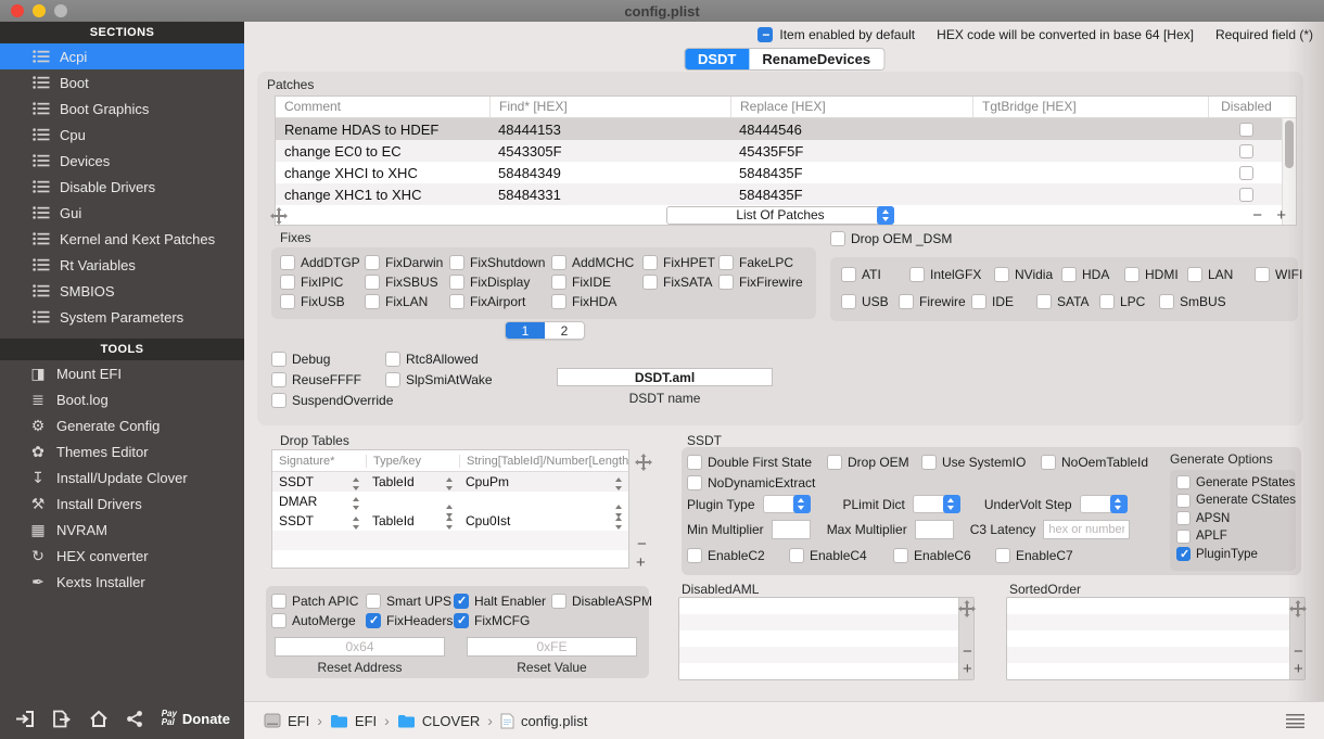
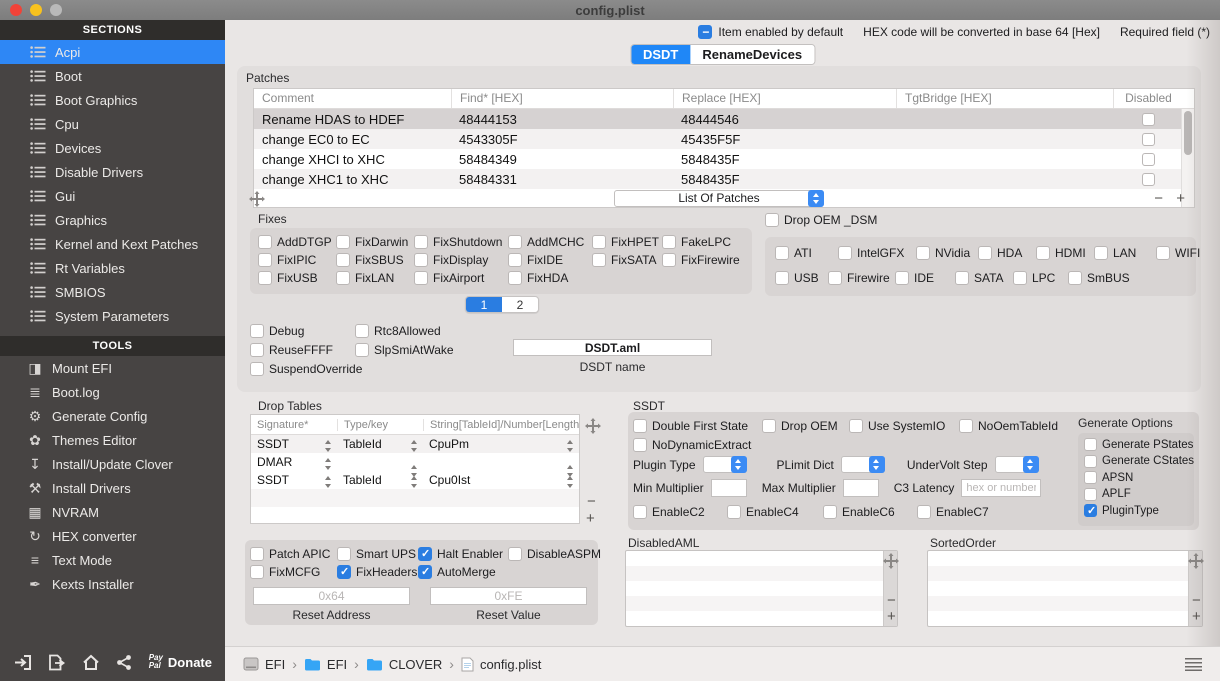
  config.plist
  SECTIONS
  Acpi
  Boot
  Boot Graphics
  Cpu
  Devices
  Disable Drivers
  Gui
+ Graphics
  Kernel and Kext Patches
  Rt Variables
  SMBIOS
  System Parameters
  TOOLS
  ◨
  Mount EFI
  ≣
  Boot.log
  ⚙
  Generate Config
  ✿
  Themes Editor
  ↧
  Install/Update Clover
  ⚒
  Install Drivers
  ▦
  NVRAM
  ↻
  HEX converter
+ ≡
+ Text Mode
  ✒
  Kexts Installer
  Pay
  Pal
  Donate
  Item enabled by default
  HEX code will be converted in base 64 [Hex]
  DSDT
  RenameDevices
  Patches
  Comment
  Find* [HEX]
  Replace [HEX]
  TgtBridge [HEX]
  Disabled
  Rename HDAS to HDEF
  48444153
  48444546
  change EC0 to EC
  4543305F
  45435F5F
  change XHCI to XHC
  58484349
  5848435F
  change XHC1 to XHC
  58484331
  5848435F
  List Of Patches
  −
  +
  Fixes
  AddDTGP
  FixDarwin
  FixShutdown
  AddMCHC
  FixHPET
  FakeLPC
  FixIPIC
  FixSBUS
  FixDisplay
  FixIDE
  FixSATA
  FixFirewire
  FixUSB
  FixLAN
  FixAirport
  FixHDA
  1
  2
  Drop OEM _DSM
  ATI
  IntelGFX
  NVidia
  HDA
  HDMI
  LAN
  USB
  Firewire
  IDE
  SATA
  LPC
  SmBUS
  Debug
  Rtc8Allowed
  ReuseFFFF
  SlpSmiAtWake
  SuspendOverride
  DSDT.aml
  DSDT name
  Drop Tables
  Signature*
  Type/key
  String[TableId]/Number[Length
  SSDT
  TableId
  CpuPm
  DMAR
  SSDT
  TableId
  Cpu0Ist
  −
  +
  SSDT
  Double First State
  Drop OEM
  Use SystemIO
  NoOemTableId
  NoDynamicExtract
  Plugin Type
  PLimit Dict
  UnderVolt Step
  Min Multiplier
  Max Multiplier
  C3 Latency
  hex or number
  EnableC2
  EnableC4
  EnableC6
  EnableC7
  Generate Options
  Generate PState
  Generate CStat
  APSN
  APLF
  PluginType
  Patch APIC
  Smart UPS
  Halt Enabler
  DisableASPM
- AutoMerge
+ FixMCFG
  FixHeaders
- FixMCFG
+ AutoMerge
  0x64
  Reset Address
  0xFE
  Reset Value
  DisabledAML
  −
  +
  SortedOrder
  EFI
  ›
  EFI
  ›
  CLOVER
  ›
  config.plist
